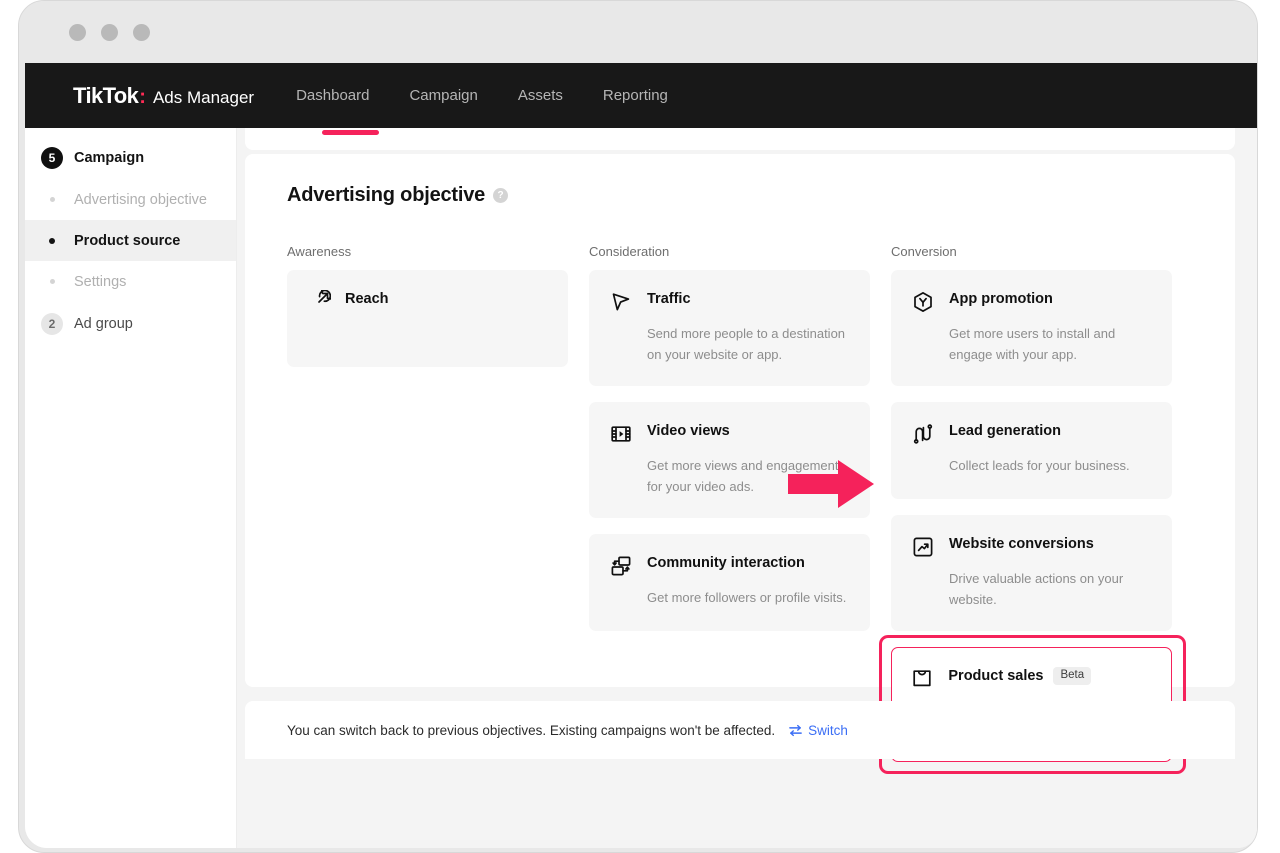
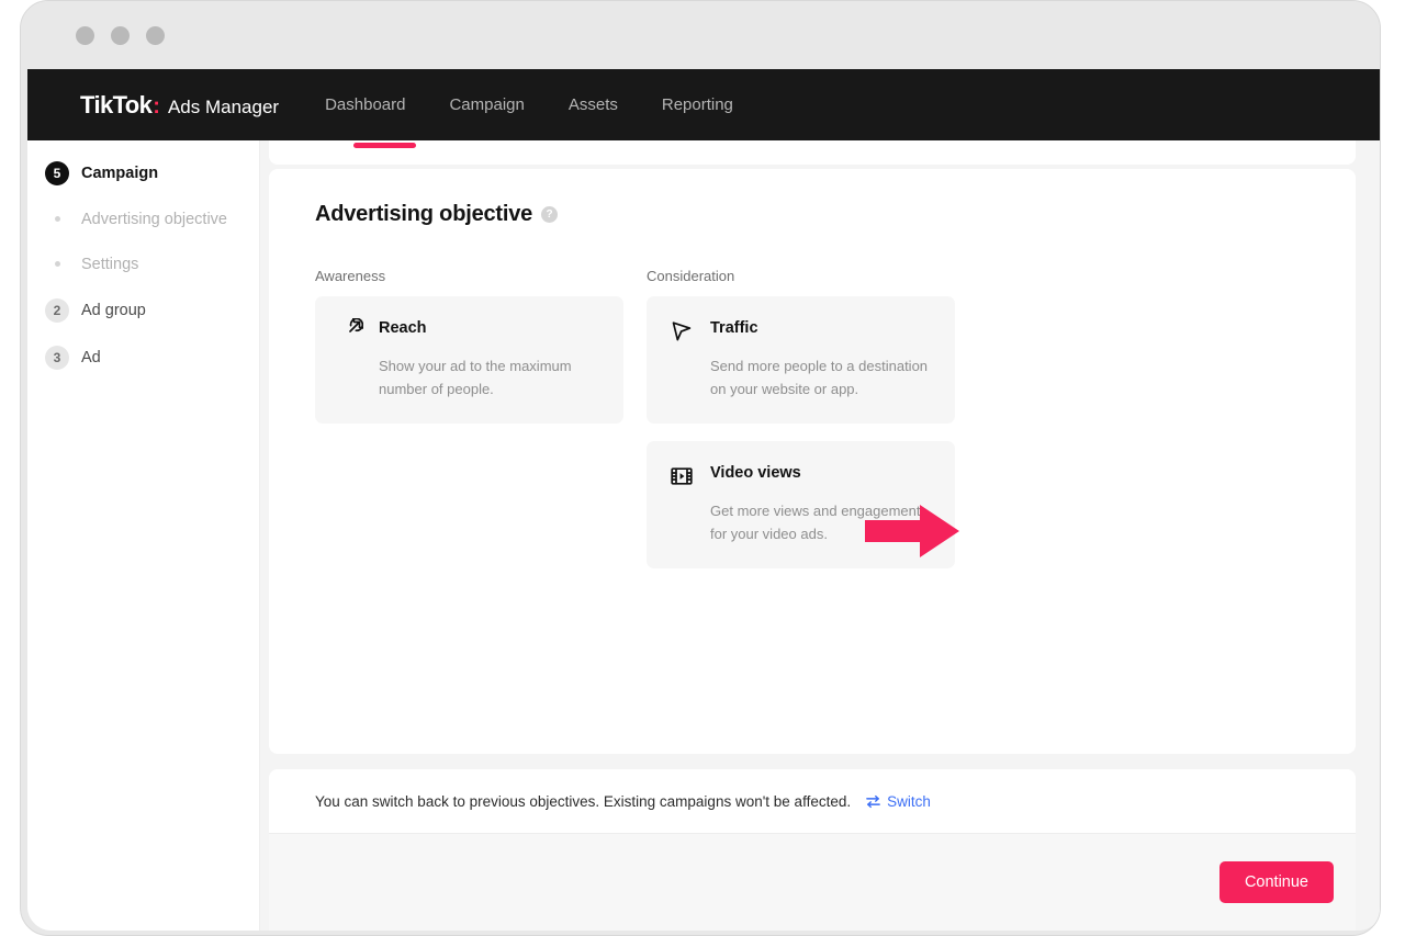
  TikTok
  :
  Ads Manager
  Dashboard
  Campaign
  Assets
  Reporting
  5
  Campaign
  Advertising objective
- Product source
  Settings
  2
  Ad group
+ 3
+ Ad
  Advertising objective
  ?
  Awareness
  Reach
+ Show your ad to the maximum number of people.
  Consideration
  Traffic
  Send more people to a destination on your website or app.
  Video views
  Get more views and engagement for your video ads.
- Community interaction
- Get more followers or profile visits.
- Conversion
- App promotion
- Get more users to install and engage with your app.
- Lead generation
- Collect leads for your business.
- Website conversions
- Drive valuable actions on your website.
- Product sales
- Beta
  You can switch back to previous objectives. Existing campaigns won't be affected.
  Switch
+ Continue
